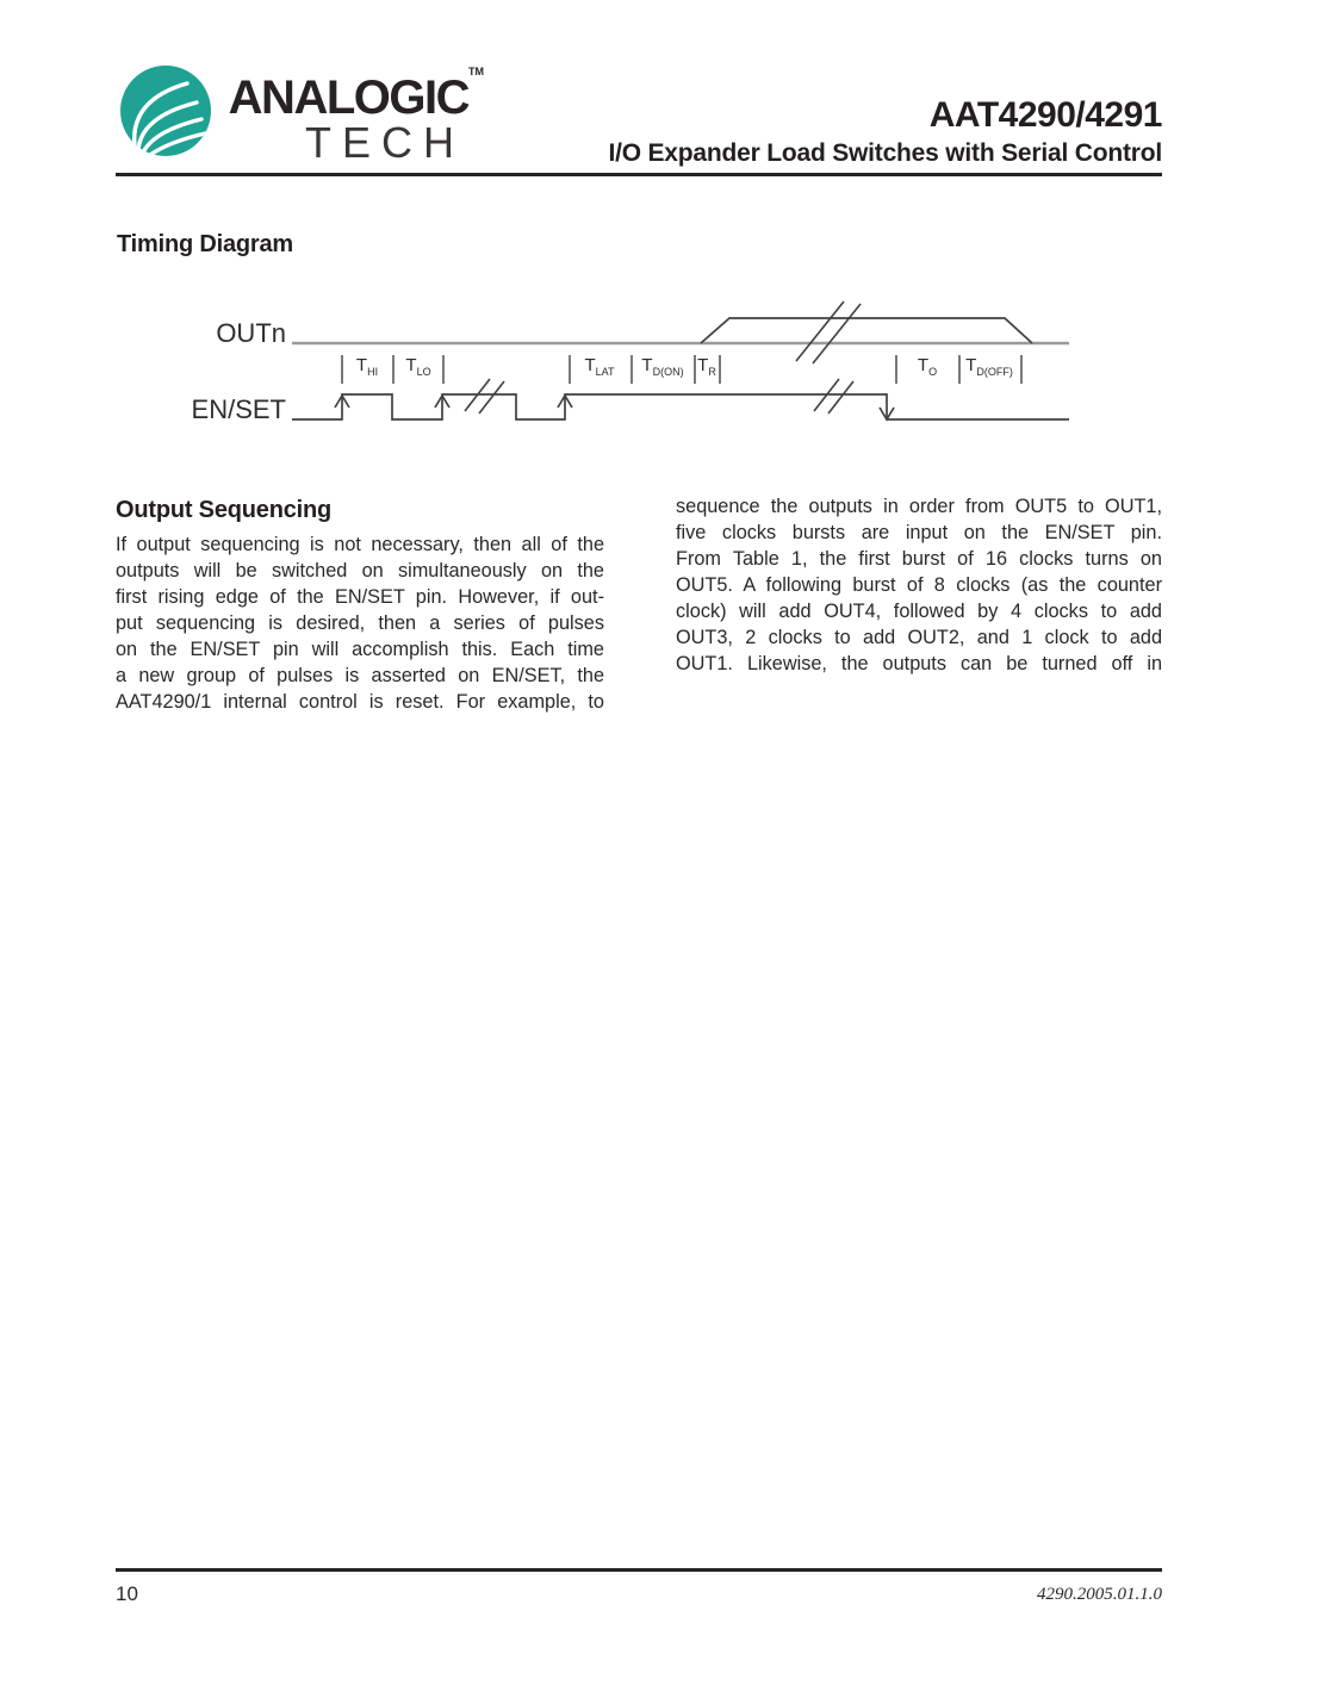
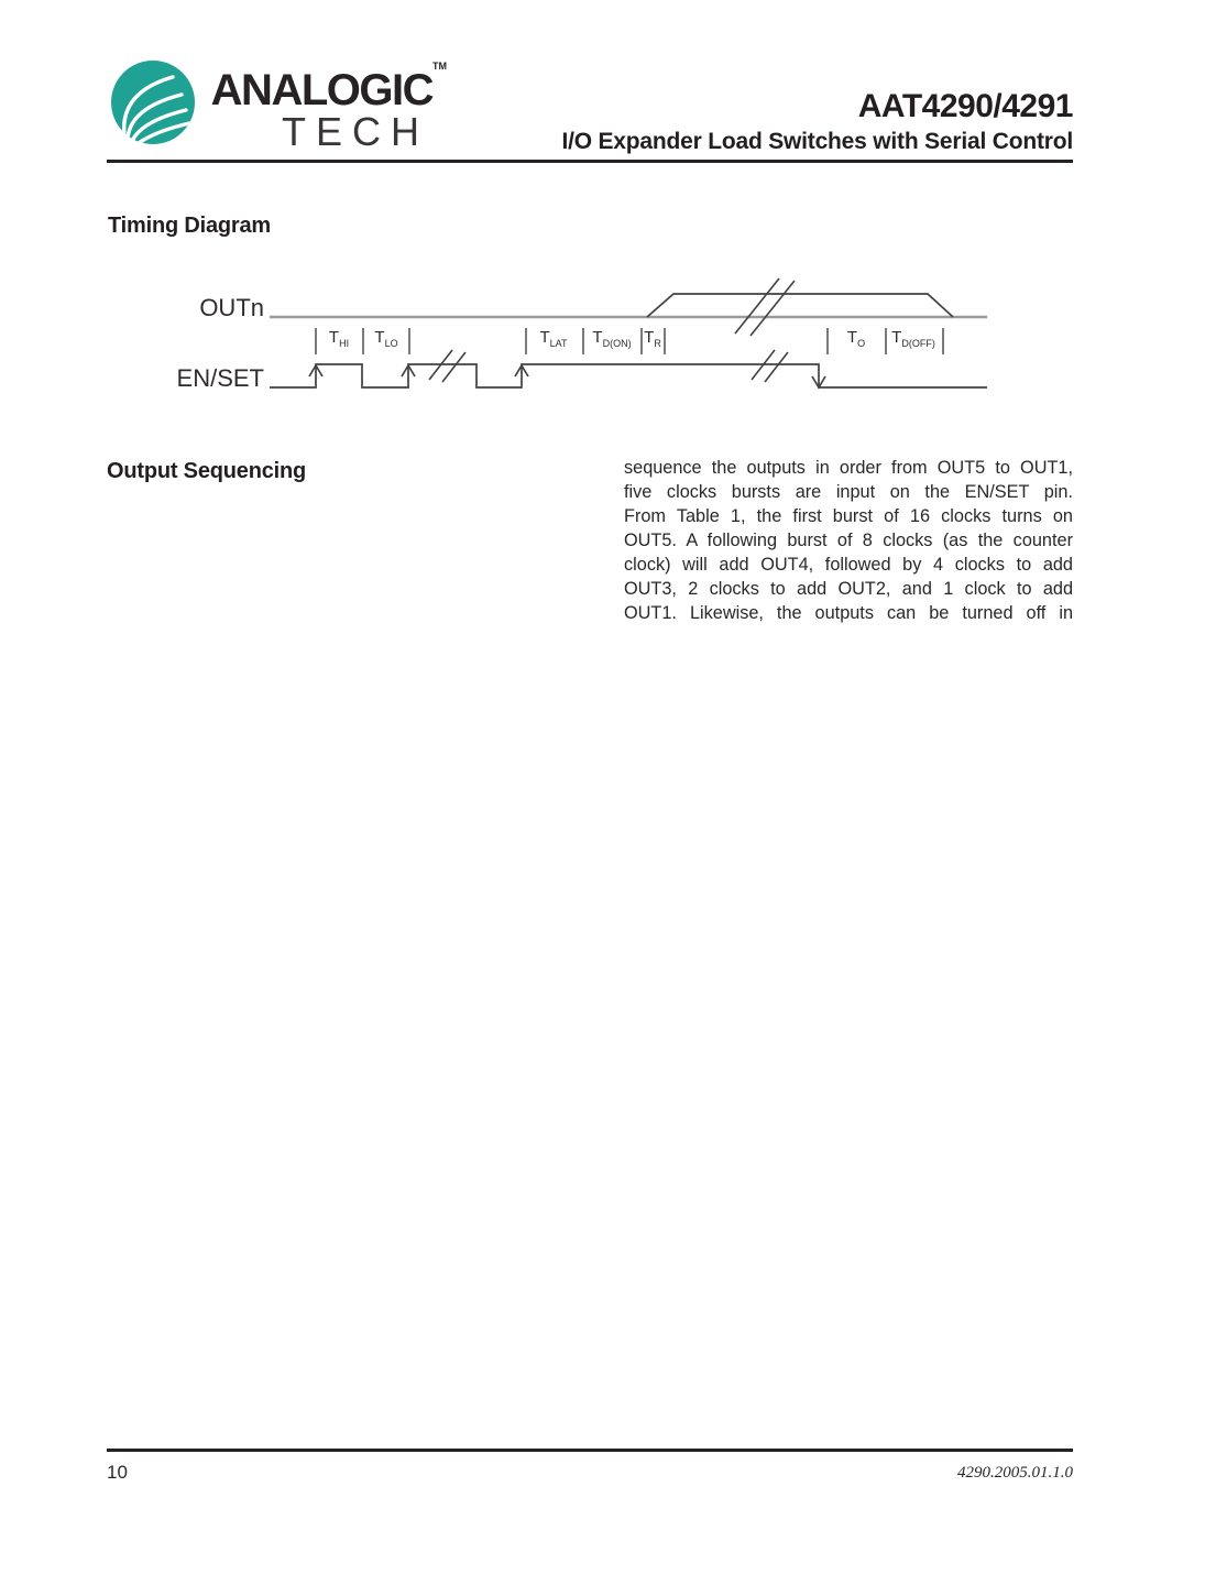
  ANALOGIC
  TM
  TECH
  AAT4290/4291
  I/O Expander Load Switches with Serial Control
  Timing Diagram
  OUTn
  EN/SET
  THI
  TLO
  TLAT
  TD(ON)
  TR
  TO
  TD(OFF)
  Output Sequencing
- If output sequencing is not necessary, then all of the
- outputs will be switched on simultaneously on the
- first rising edge of the EN/SET pin. However, if out-
- put sequencing is desired, then a series of pulses
- on the EN/SET pin will accomplish this. Each time
- a new group of pulses is asserted on EN/SET, the
- AAT4290/1 internal control is reset. For example, to
  sequence the outputs in order from OUT5 to OUT1,
  five clocks bursts are input on the EN/SET pin.
  From Table 1, the first burst of 16 clocks turns on
  OUT5. A following burst of 8 clocks (as the counter
  clock) will add OUT4, followed by 4 clocks to add
  OUT3, 2 clocks to add OUT2, and 1 clock to add
  OUT1. Likewise, the outputs can be turned off in
  10
  4290.2005.01.1.0
